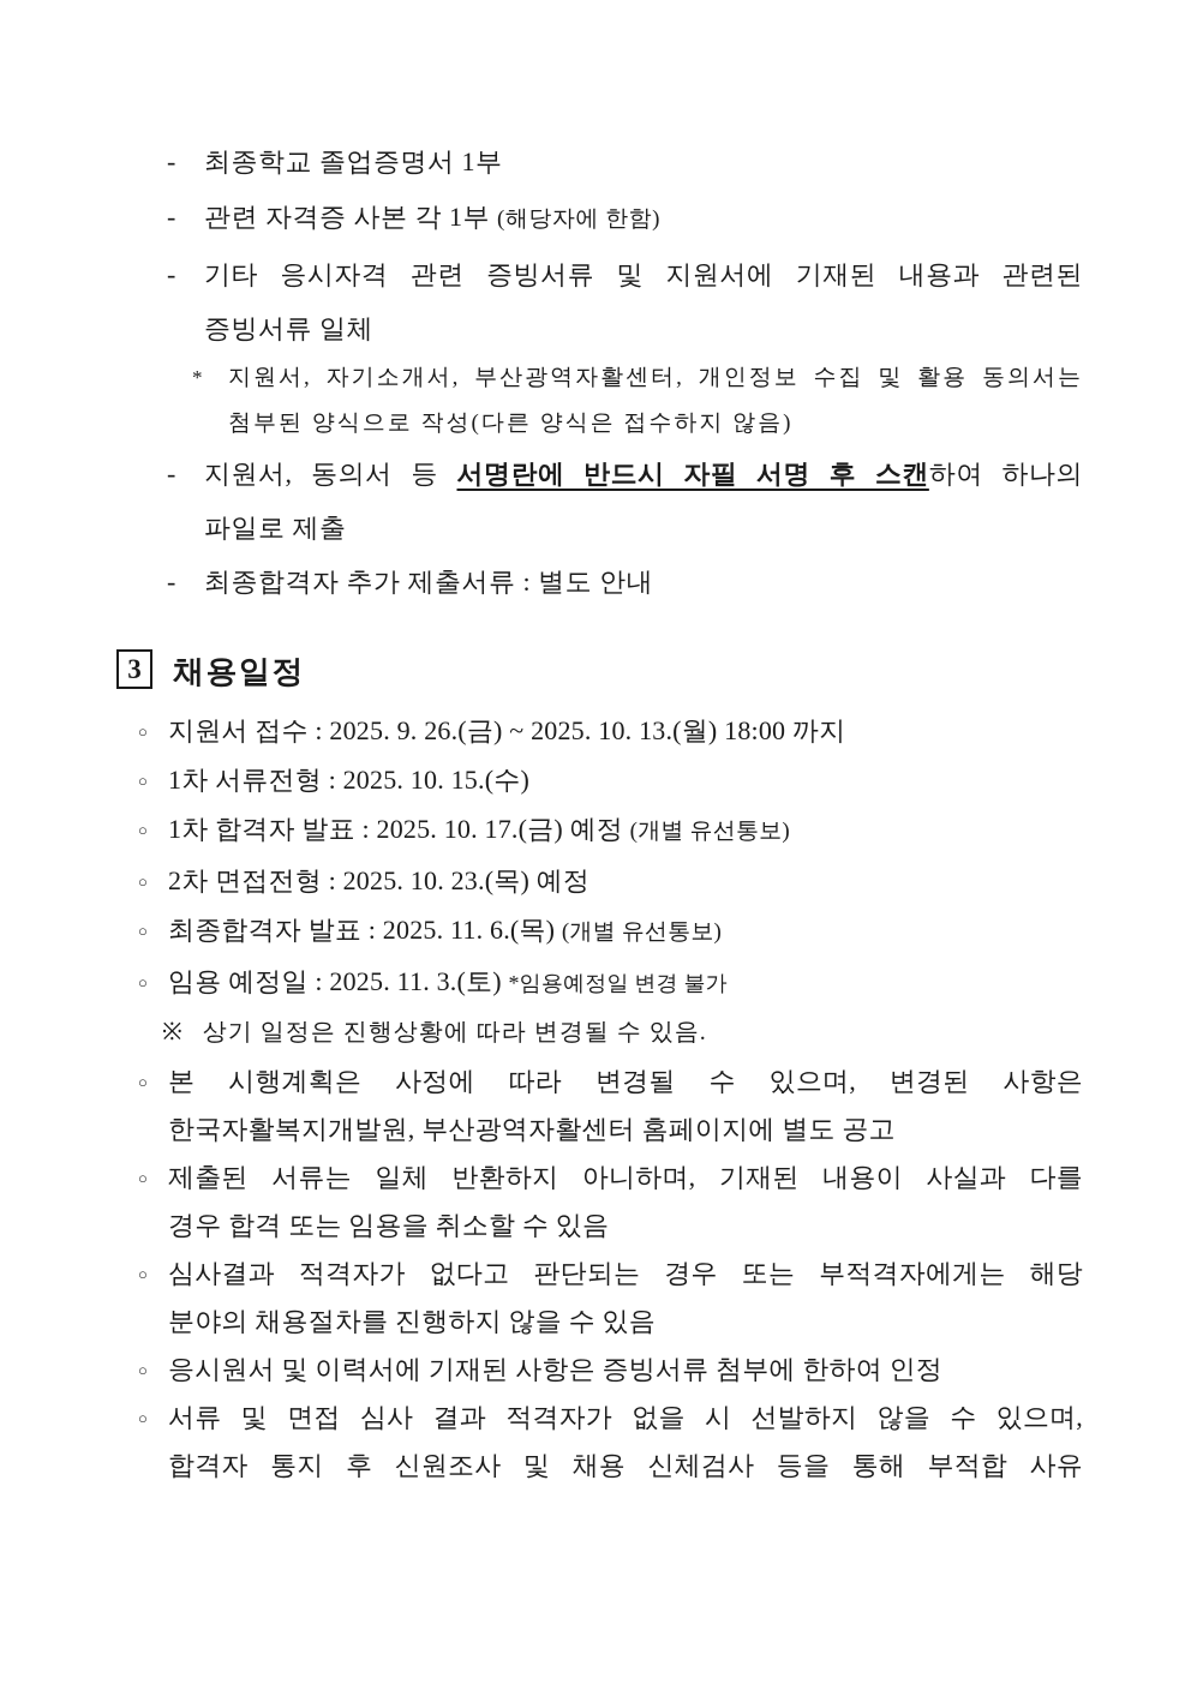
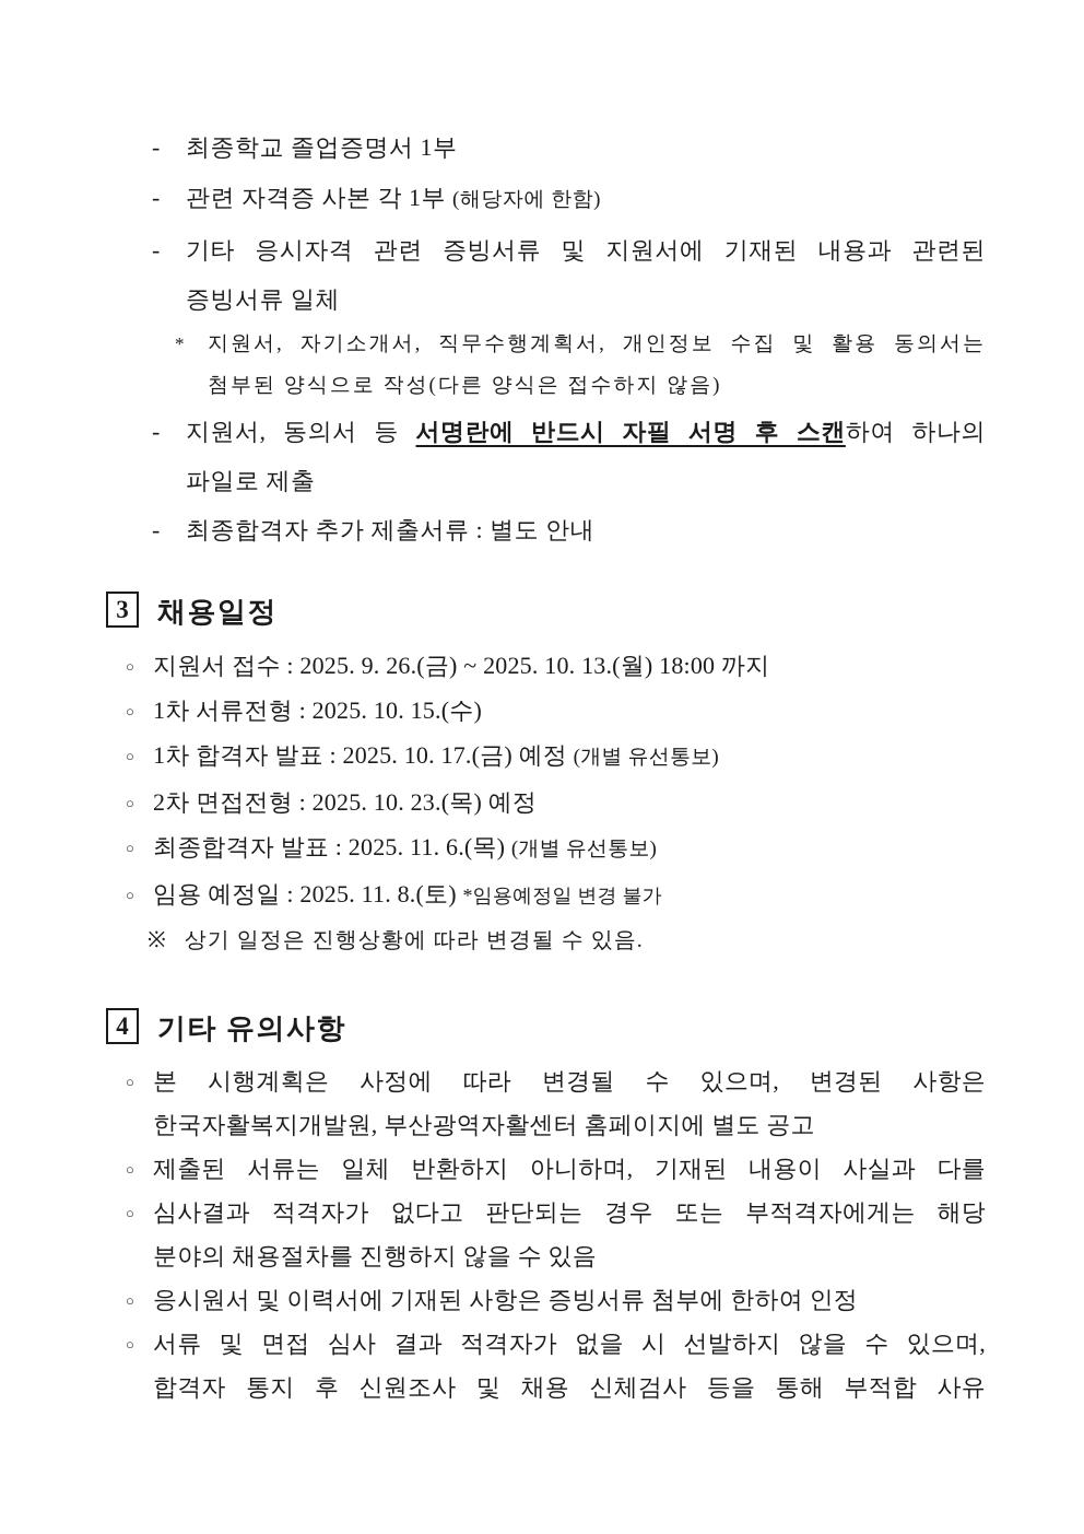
  -
  최종학교 졸업증명서 1부
  -
  관련 자격증 사본 각 1부 (해당자에 한함)
  -
  기타 응시자격 관련 증빙서류 및 지원서에 기재된 내용과 관련된
  증빙서류 일체
  *
- 지원서, 자기소개서, 부산광역자활센터, 개인정보 수집 및 활용 동의서는
+ 지원서, 자기소개서, 직무수행계획서, 개인정보 수집 및 활용 동의서는
  첨부된 양식으로 작성(다른 양식은 접수하지 않음)
  -
  지원서, 동의서 등 서명란에 반드시 자필 서명 후 스캔하여 하나의
  파일로 제출
  -
  최종합격자 추가 제출서류 : 별도 안내
  3 채용일정
  ○
  지원서 접수 : 2025. 9. 26.(금) ~ 2025. 10. 13.(월) 18:00 까지
  ○
  1차 서류전형 : 2025. 10. 15.(수)
  ○
  1차 합격자 발표 : 2025. 10. 17.(금) 예정 (개별 유선통보)
  ○
  2차 면접전형 : 2025. 10. 23.(목) 예정
  ○
  최종합격자 발표 : 2025. 11. 6.(목) (개별 유선통보)
  ○
- 임용 예정일 : 2025. 11. 3.(토) *임용예정일 변경 불가
+ 임용 예정일 : 2025. 11. 8.(토) *임용예정일 변경 불가
  ※ 상기 일정은 진행상황에 따라 변경될 수 있음.
+ 4 기타 유의사항
  ○
  본 시행계획은 사정에 따라 변경될 수 있으며, 변경된 사항은
  한국자활복지개발원, 부산광역자활센터 홈페이지에 별도 공고
  ○
  제출된 서류는 일체 반환하지 아니하며, 기재된 내용이 사실과 다를
- 경우 합격 또는 임용을 취소할 수 있음
  ○
  심사결과 적격자가 없다고 판단되는 경우 또는 부적격자에게는 해당
  분야의 채용절차를 진행하지 않을 수 있음
  ○
  응시원서 및 이력서에 기재된 사항은 증빙서류 첨부에 한하여 인정
  ○
  서류 및 면접 심사 결과 적격자가 없을 시 선발하지 않을 수 있으며,
  합격자 통지 후 신원조사 및 채용 신체검사 등을 통해 부적합 사유
